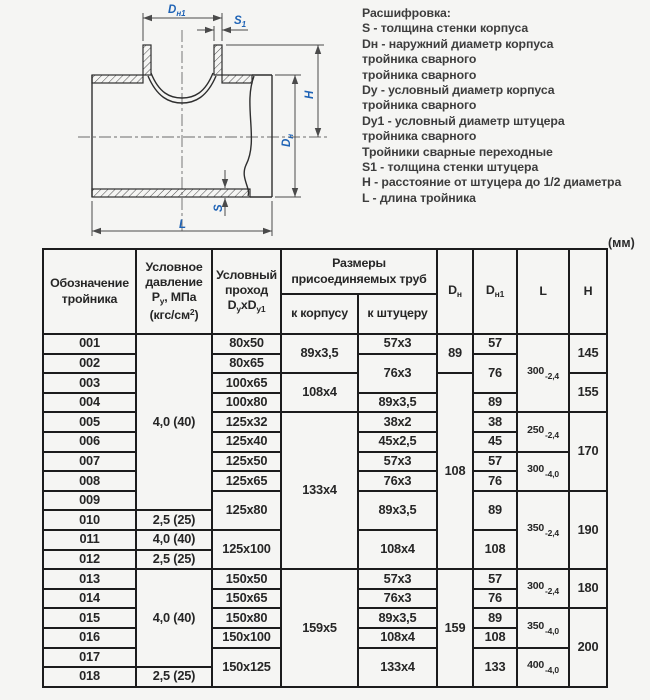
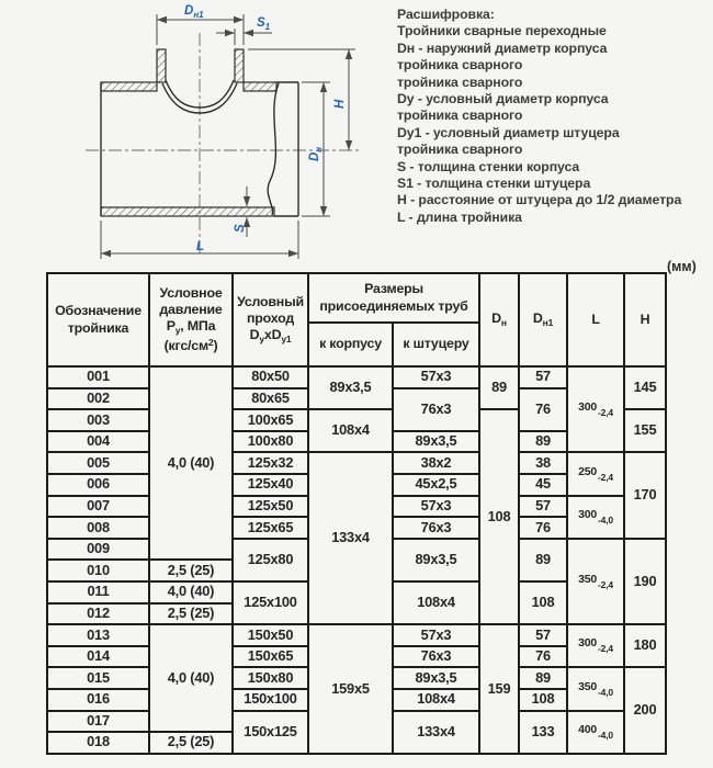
  Dн1
  S1
  L
  Расшифровка:
- S - толщина стенки корпуса
+ Тройники сварные переходные
  Dн - наружний диаметр корпуса
  тройника сварного
  тройника сварного
  Dу - условный диаметр корпуса
  тройника сварного
  Dу1 - условный диаметр штуцера
  тройника сварного
- Тройники сварные переходные
+ S - толщина стенки корпуса
  S1 - толщина стенки штуцера
  H - расстояние от штуцера до 1/2 диаметра
  L - длина тройника
  (мм)
  Обозначение тройника	Условное давление Pу, МПа (кгс/см2)	Условный проход DуxDу1	Размеры присоединяемых труб	Dн	Dн1	L	H
  к корпусу	к штуцеру
  001	4,0 (40)	80x50	89x3,5	57x3	89	57	300-2,4	145
  002	80x65	76x3	76
  003	100x65	108x4	108	155
  004	100x80	89x3,5	89
  005	125x32	133x4	38x2	38	250-2,4	170
  006	125x40	45x2,5	45
  007	125x50	57x3	57	300-4,0
  008	125x65	76x3	76
  009	125x80	89x3,5	89	350-2,4	190
  010	2,5 (25)
  011	4,0 (40)	125x100	108x4	108
  012	2,5 (25)
  013	4,0 (40)	150x50	159x5	57x3	159	57	300-2,4	180
  014	150x65	76x3	76
  015	150x80	89x3,5	89	350-4,0	200
  016	150x100	108x4	108
  017	150x125	133x4	133	400-4,0
  018	2,5 (25)
